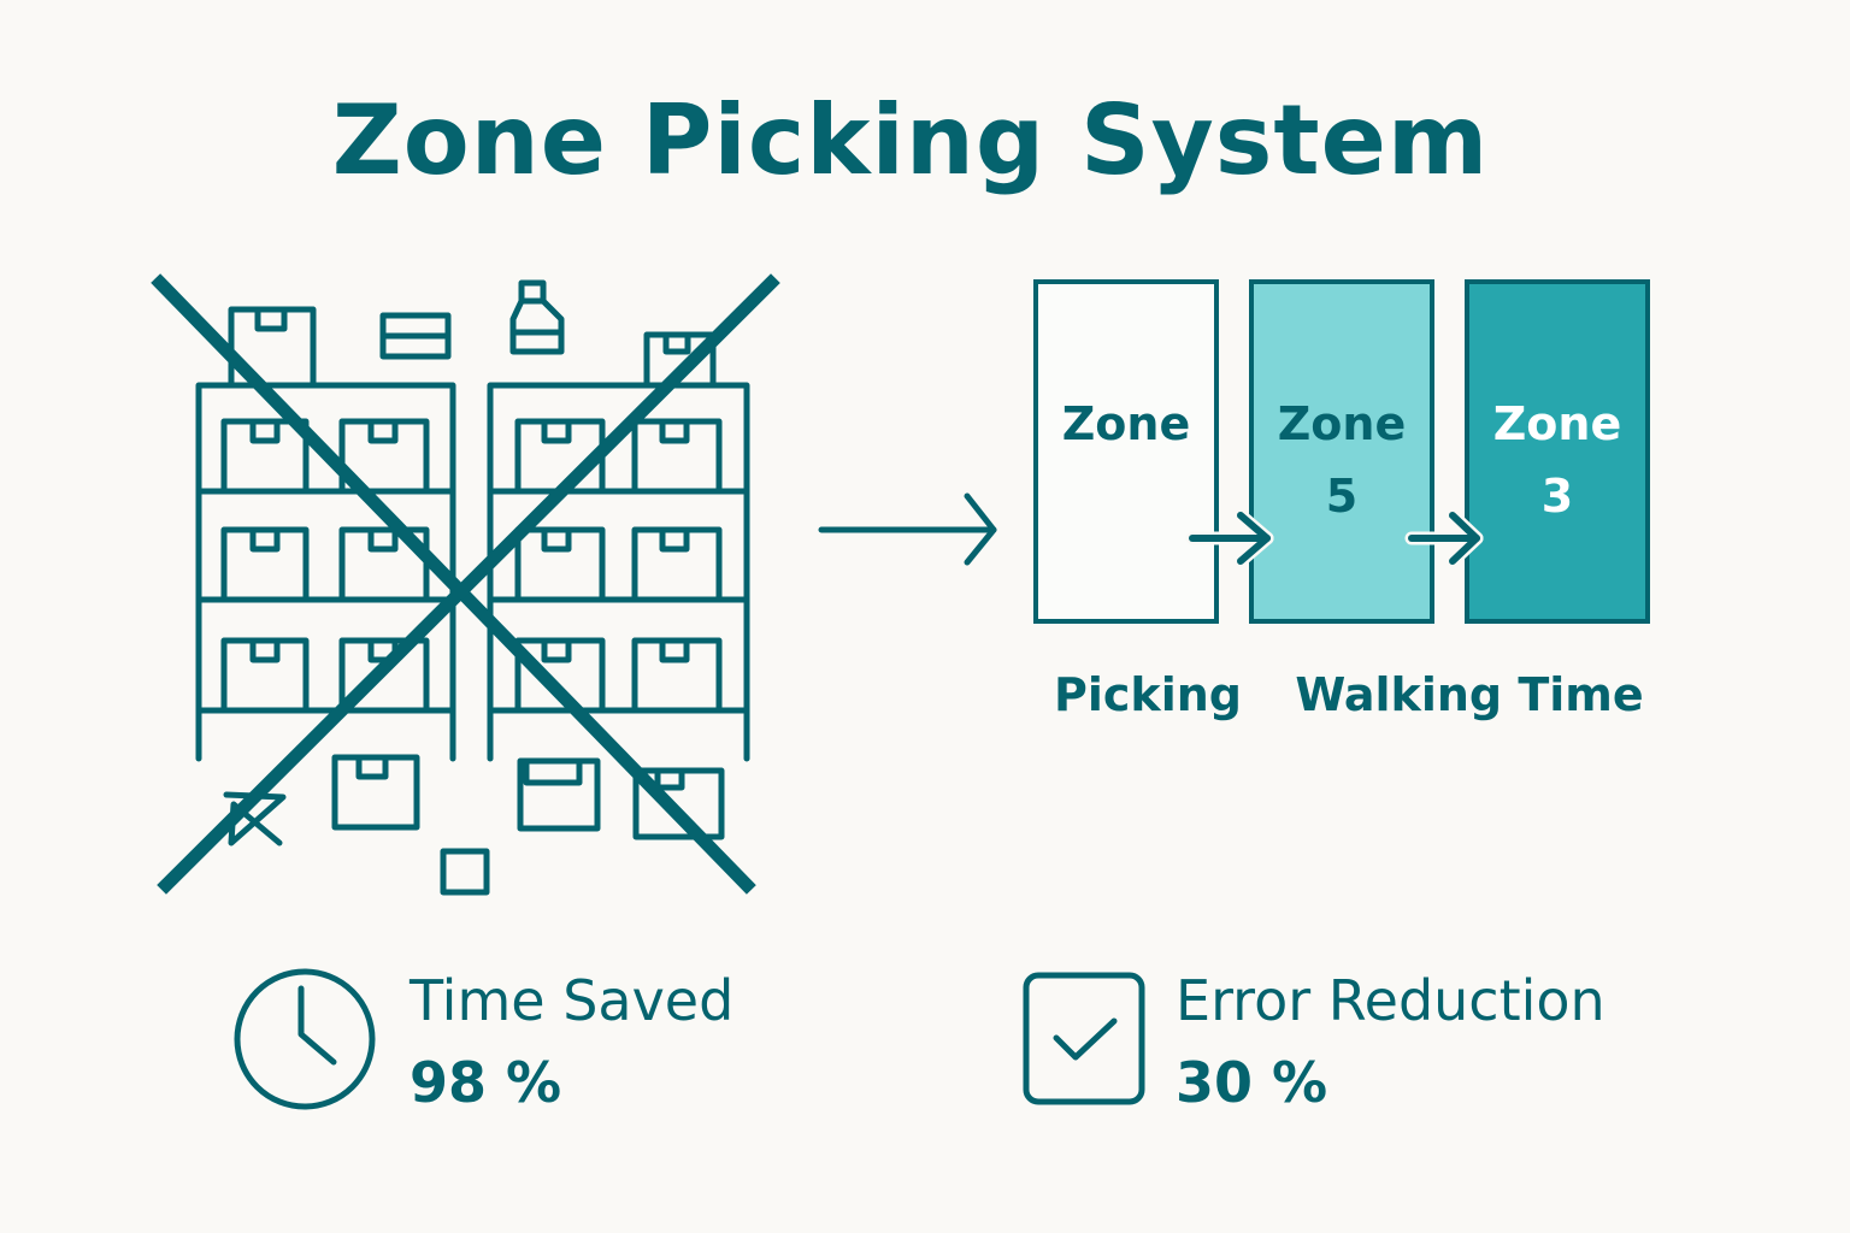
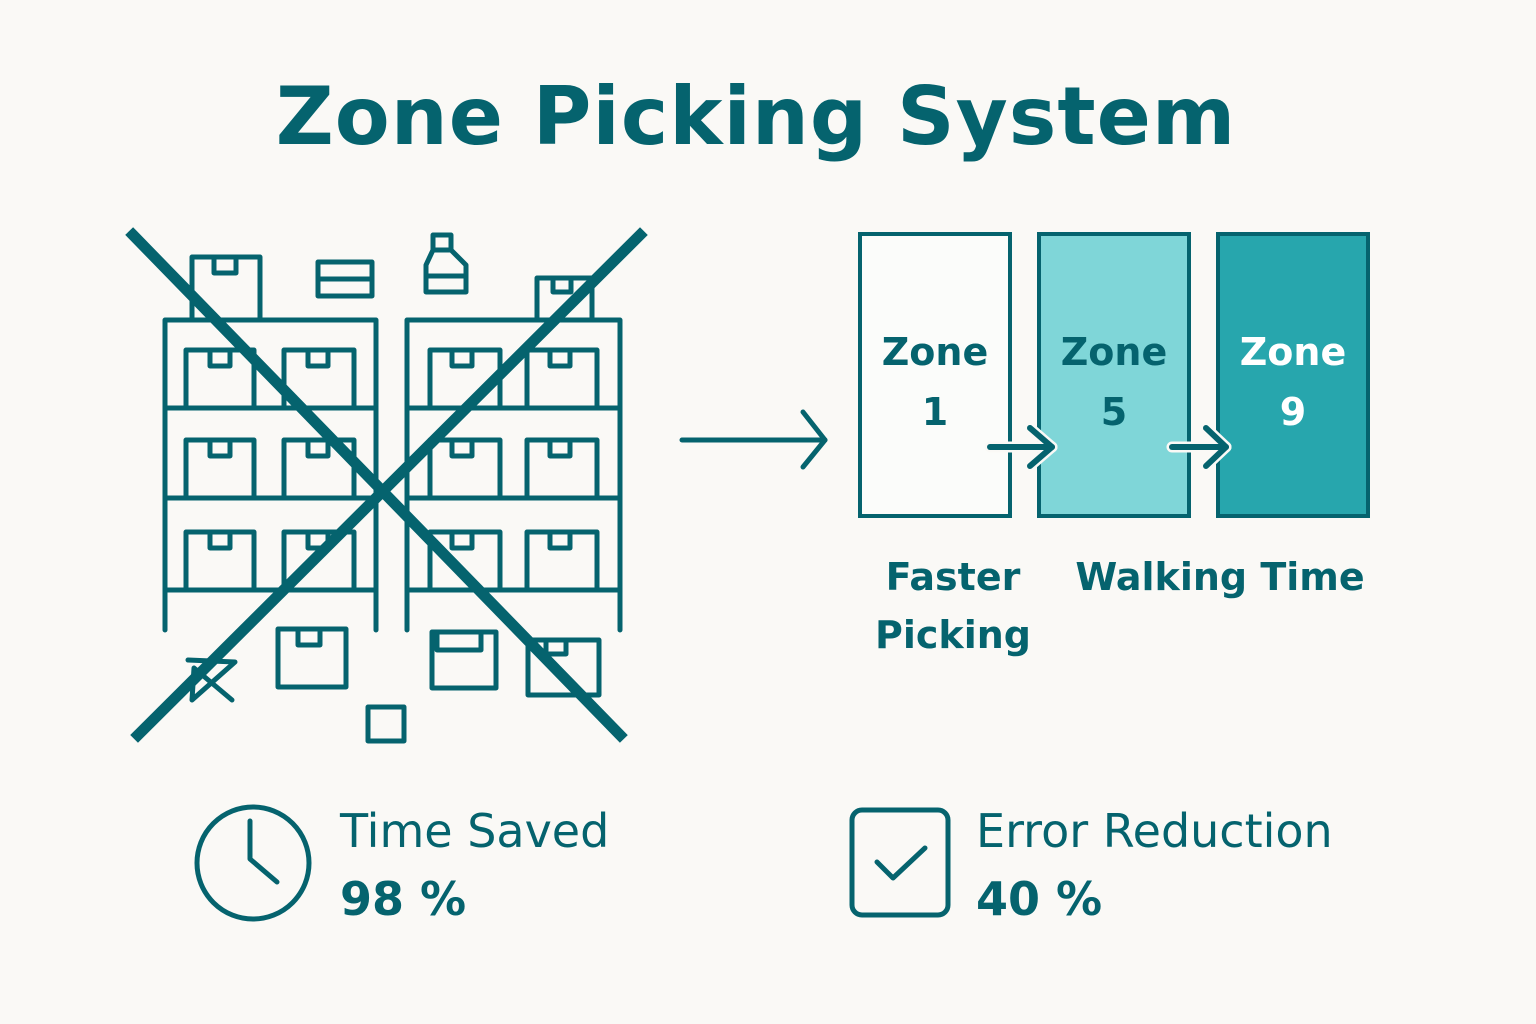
  Zone Picking System
  Zone
+ 1
  Zone
  5
  Zone
- 3
+ 9
+ Faster
  Picking
  Walking Time
  Time Saved
  98 %
  Error Reduction
- 30 %
+ 40 %
